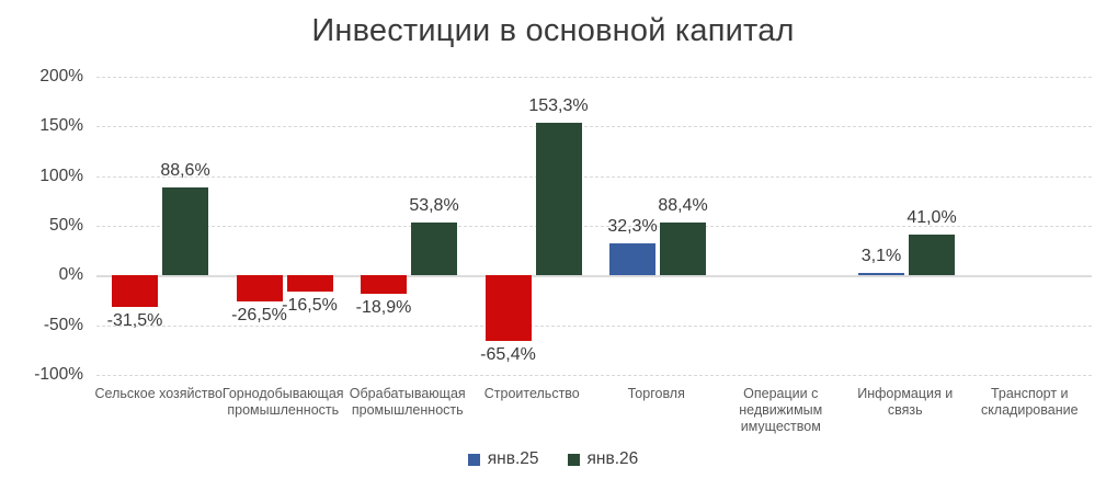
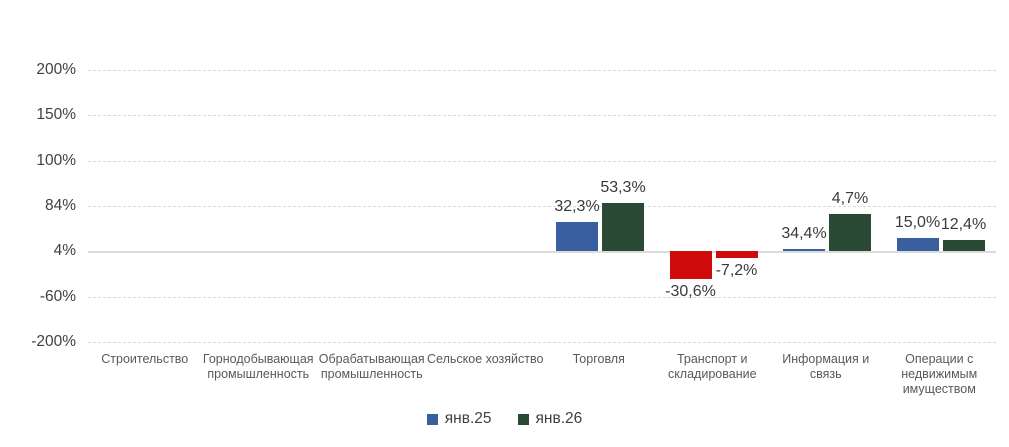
- Инвестиции в основной капитал
- -31,5%
- 88,6%
- -26,5%
- -16,5%
- -18,9%
- 53,8%
- -65,4%
- 153,3%
  32,3%
- 88,4%
+ 53,3%
+ -30,6%
+ -7,2%
- 3,1%
+ 34,4%
- 41,0%
+ 4,7%
+ 15,0%
+ 12,4%
  200%
  150%
  100%
- 50%
+ 84%
- 0%
+ 4%
- -50%
+ -60%
- -100%
+ -200%
- Сельское хозяйство
+ Строительство
  Горнодобывающая промышленность
  Обрабатывающая промышленность
- Строительство
+ Сельское хозяйство
  Торговля
- Операции с недвижимым имуществом
+ Транспорт и складирование
  Информация и связь
- Транспорт и складирование
+ Операции с недвижимым имуществом
  янв.25
  янв.26
